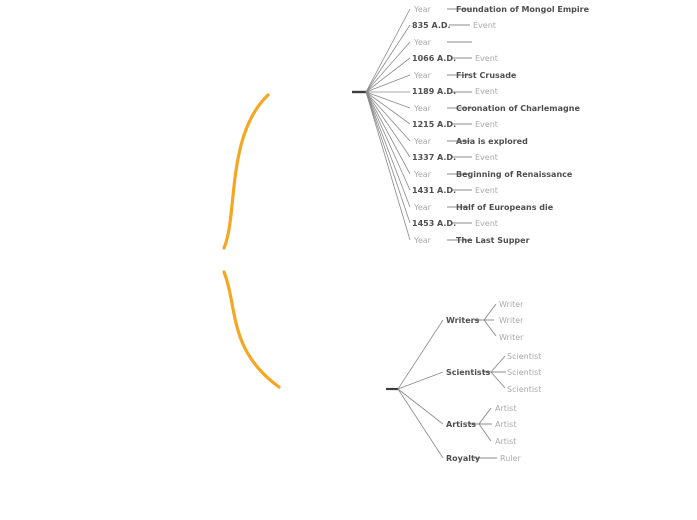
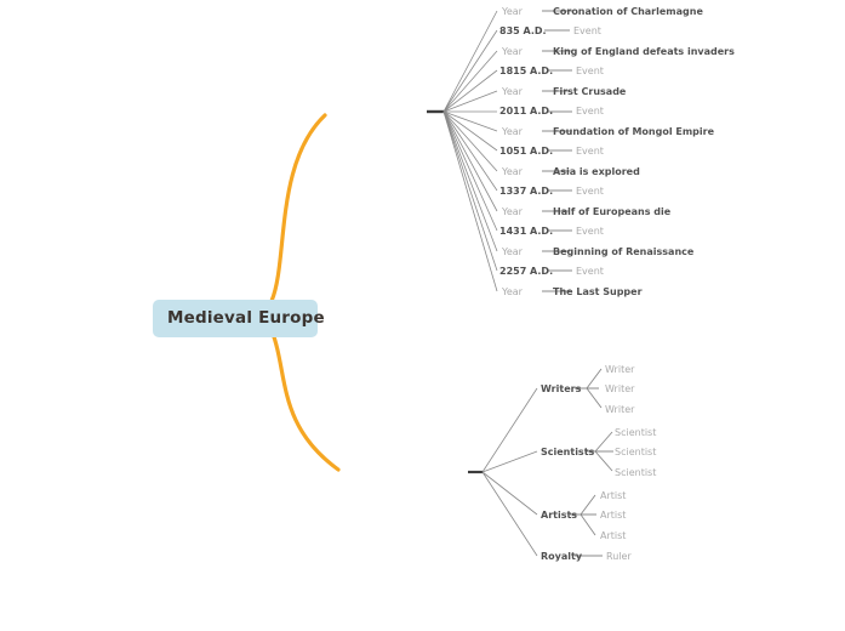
+ Medieval Europe
  Year
  835 A.D.
  Year
- 1066 A.D.
+ 1815 A.D.
  Year
- 1189 A.D.
+ 2011 A.D.
  Year
- 1215 A.D.
+ 1051 A.D.
  Year
  1337 A.D.
  Year
  1431 A.D.
  Year
- 1453 A.D.
+ 2257 A.D.
  Year
- Foundation of Mongol Empire
+ Coronation of Charlemagne
  Event
+ King of England defeats invaders
  Event
  First Crusade
  Event
- Coronation of Charlemagne
+ Foundation of Mongol Empire
  Event
  Asia is explored
  Event
- Beginning of Renaissance
+ Half of Europeans die
  Event
- Half of Europeans die
+ Beginning of Renaissance
  Event
  The Last Supper
  Writers
  Scientists
  Artists
  Royalty
  Writer
  Writer
  Writer
  Scientist
  Scientist
  Scientist
  Artist
  Artist
  Artist
  Ruler
